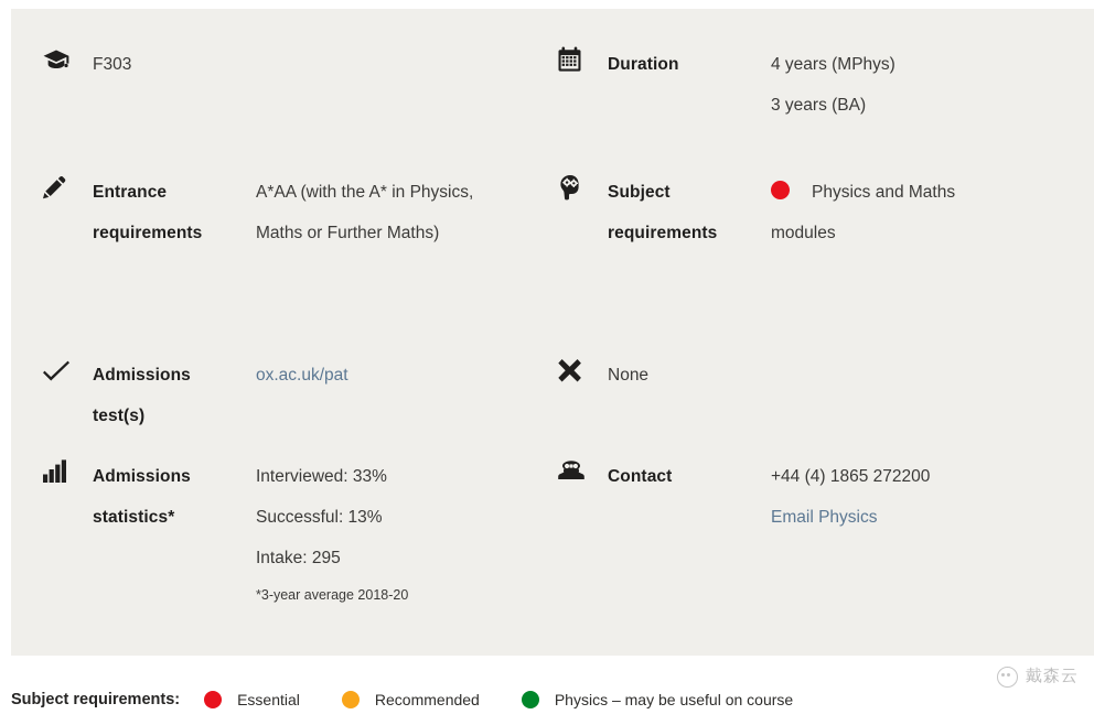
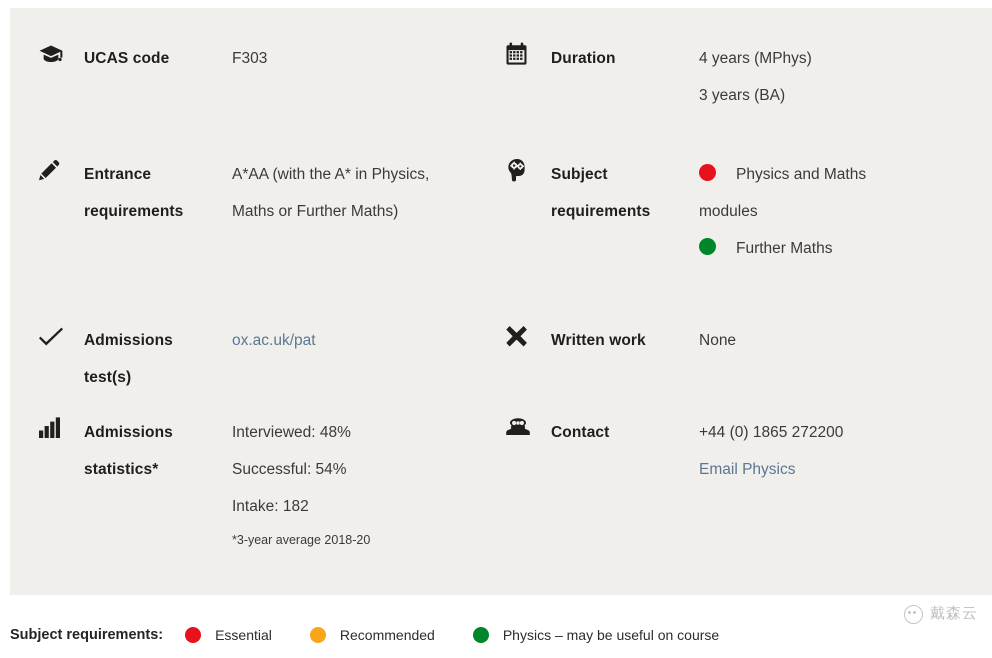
+ UCAS code
  F303
  Duration
  4 years (MPhys)
  3 years (BA)
  Entrance
  requirements
  A*AA (with the A* in Physics,
  Maths or Further Maths)
  Subject
  requirements
  Physics and Maths
  modules
+ Further Maths
  Admissions
  test(s)
  ox.ac.uk/pat
+ Written work
  None
  Admissions
  statistics*
- Interviewed: 33%
+ Interviewed: 48%
- Successful: 13%
+ Successful: 54%
- Intake: 295
+ Intake: 182
  *3-year average 2018-20
  Contact
- +44 (4) 1865 272200
+ +44 (0) 1865 272200
  Email Physics
  Subject requirements:
  Essential
  Recommended
  Physics – may be useful on course
  戴森云
